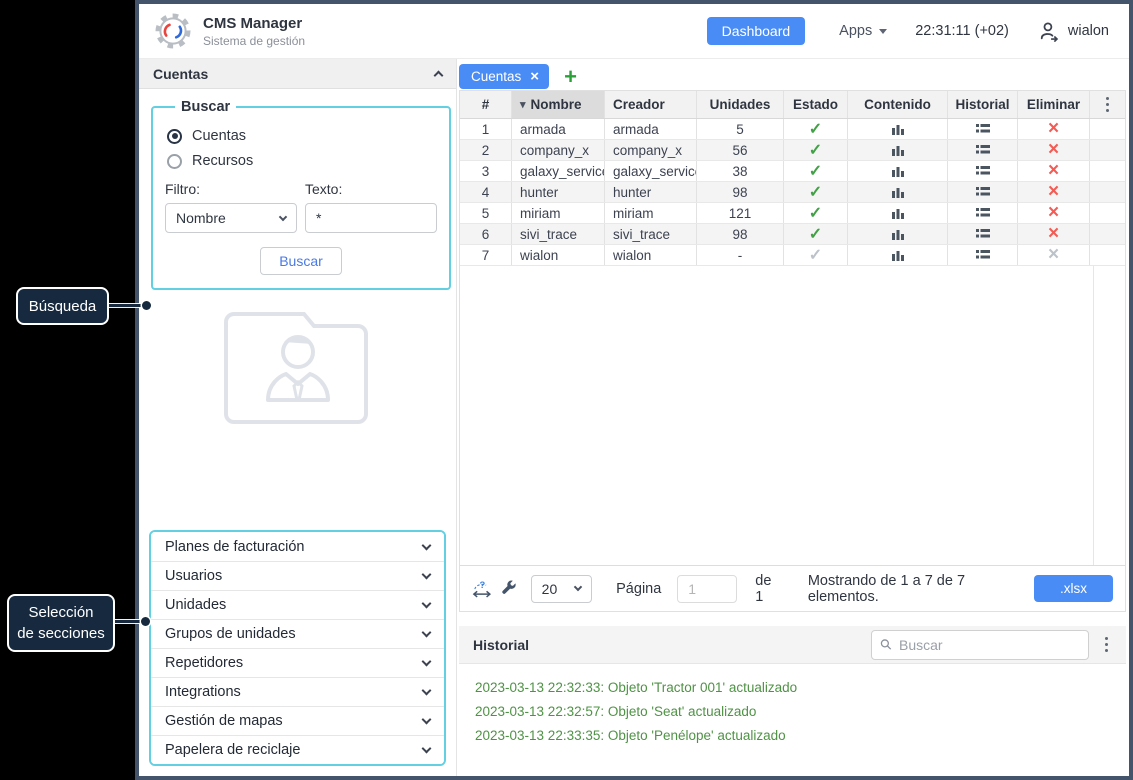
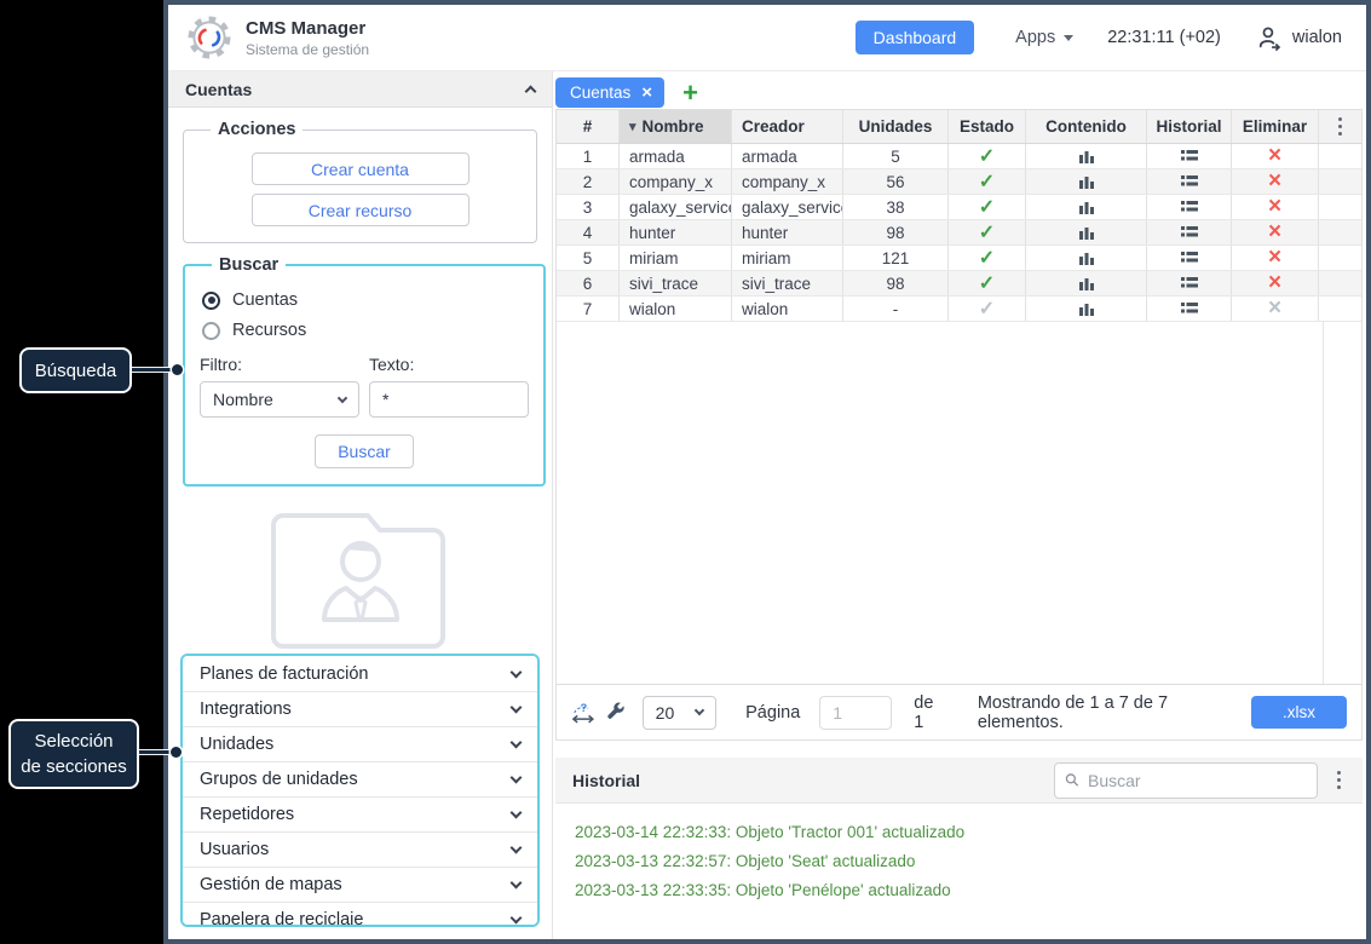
  Búsqueda
  Selección
  de secciones
  CMS Manager
  Sistema de gestión
  Dashboard
  Apps
  22:31:11 (+02)
  wialon
  Cuentas
+ Acciones
+ Crear cuenta
+ Crear recurso
  Buscar
  Cuentas
  Recursos
  Filtro:
  Nombre
  Texto:
  *
  Buscar
  Planes de facturación
- Usuarios
+ Integrations
  Unidades
  Grupos de unidades
  Repetidores
- Integrations
+ Usuarios
  Gestión de mapas
  Papelera de reciclaje
  Cuentas
  ×
  +
  #
  ▾
  Nombre
  Creador
  Unidades
  Estado
  Contenido
  Historial
  Eliminar
  1
  armada
  armada
  5
  ✓
  ×
  2
  company_x
  company_x
  56
  ✓
  ×
  3
  galaxy_servic
  galaxy_servic
  38
  ✓
  ×
  4
  hunter
  hunter
  98
  ✓
  ×
  5
  miriam
  miriam
  121
  ✓
  ×
  6
  sivi_trace
  sivi_trace
  98
  ✓
  ×
  7
  wialon
  wialon
  -
  ✓
  ×
  20
  Página
  1
  de 1
  Mostrando de 1 a 7 de 7 elementos.
  .xlsx
  Historial
  Buscar
- 2023-03-13 22:32:33: Objeto 'Tractor 001' actualizado
+ 2023-03-14 22:32:33: Objeto 'Tractor 001' actualizado
  2023-03-13 22:32:57: Objeto 'Seat' actualizado
  2023-03-13 22:33:35: Objeto 'Penélope' actualizado
